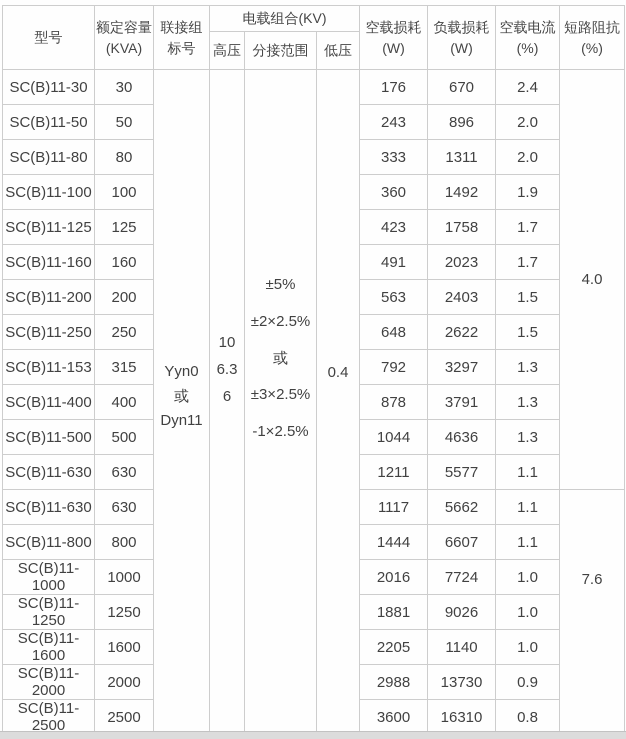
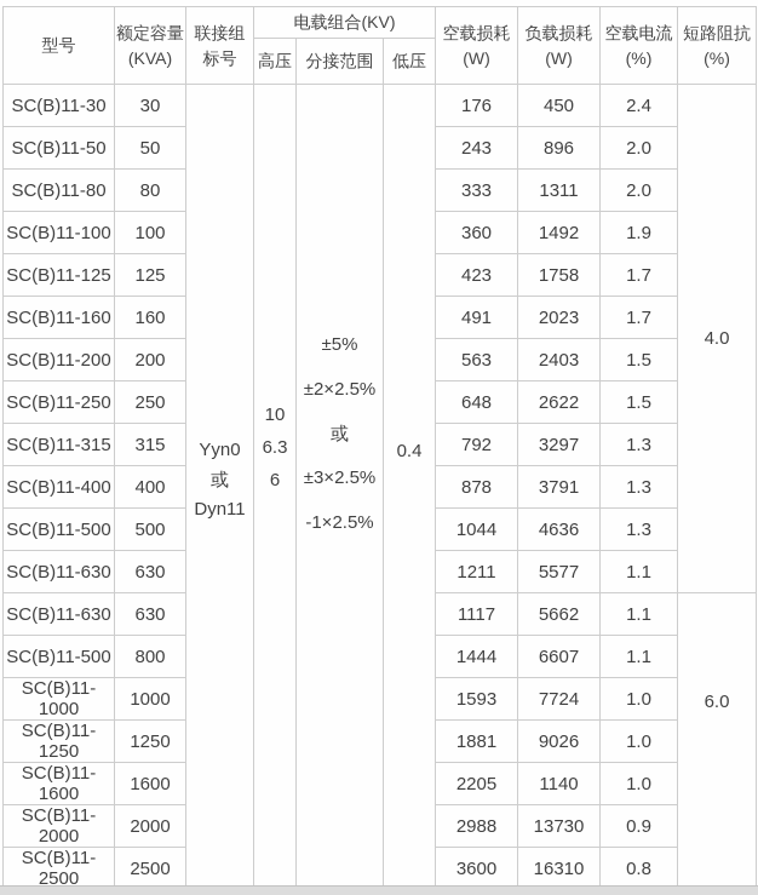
  型号	额定容量 (KVA)	联接组 标号	电载组合(KV)	空载损耗 (W)	负载损耗 (W)	空载电流 (%)	短路阻抗 (%)
  高压	分接范围	低压
- SC(B)11-30	30	Yyn0 或 Dyn11	10 6.3 6	±5% ±2×2.5% 或 ±3×2.5% -1×2.5%	0.4	176	670	2.4	4.0
+ SC(B)11-30	30	Yyn0 或 Dyn11	10 6.3 6	±5% ±2×2.5% 或 ±3×2.5% -1×2.5%	0.4	176	450	2.4	4.0
  SC(B)11-50	50	243	896	2.0
  SC(B)11-80	80	333	1311	2.0
  SC(B)11-100	100	360	1492	1.9
  SC(B)11-125	125	423	1758	1.7
  SC(B)11-160	160	491	2023	1.7
  SC(B)11-200	200	563	2403	1.5
  SC(B)11-250	250	648	2622	1.5
- SC(B)11-153	315	792	3297	1.3
+ SC(B)11-315	315	792	3297	1.3
  SC(B)11-400	400	878	3791	1.3
  SC(B)11-500	500	1044	4636	1.3
  SC(B)11-630	630	1211	5577	1.1
- SC(B)11-630	630	1117	5662	1.1	7.6
+ SC(B)11-630	630	1117	5662	1.1	6.0
- SC(B)11-800	800	1444	6607	1.1
+ SC(B)11-500	800	1444	6607	1.1
- SC(B)11-1000	1000	2016	7724	1.0
+ SC(B)11-1000	1000	1593	7724	1.0
  SC(B)11-1250	1250	1881	9026	1.0
  SC(B)11-1600	1600	2205	1140	1.0
  SC(B)11-2000	2000	2988	13730	0.9
  SC(B)11-2500	2500	3600	16310	0.8
